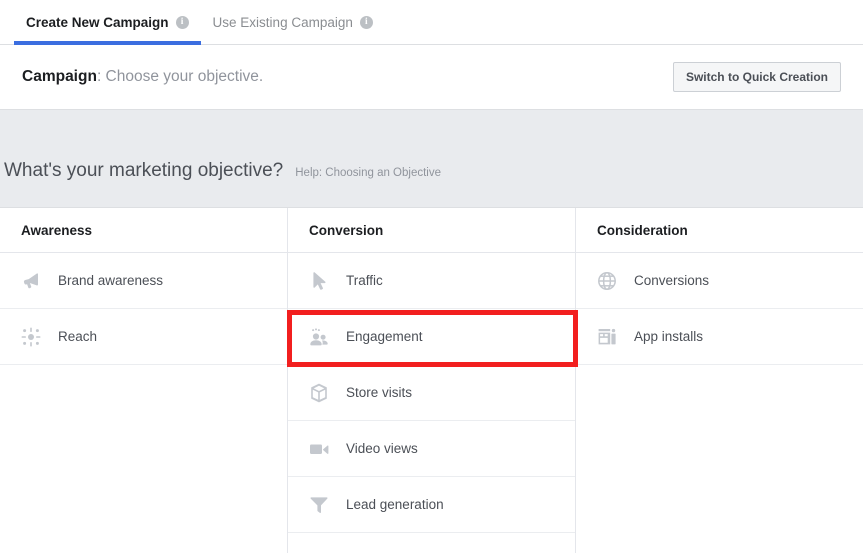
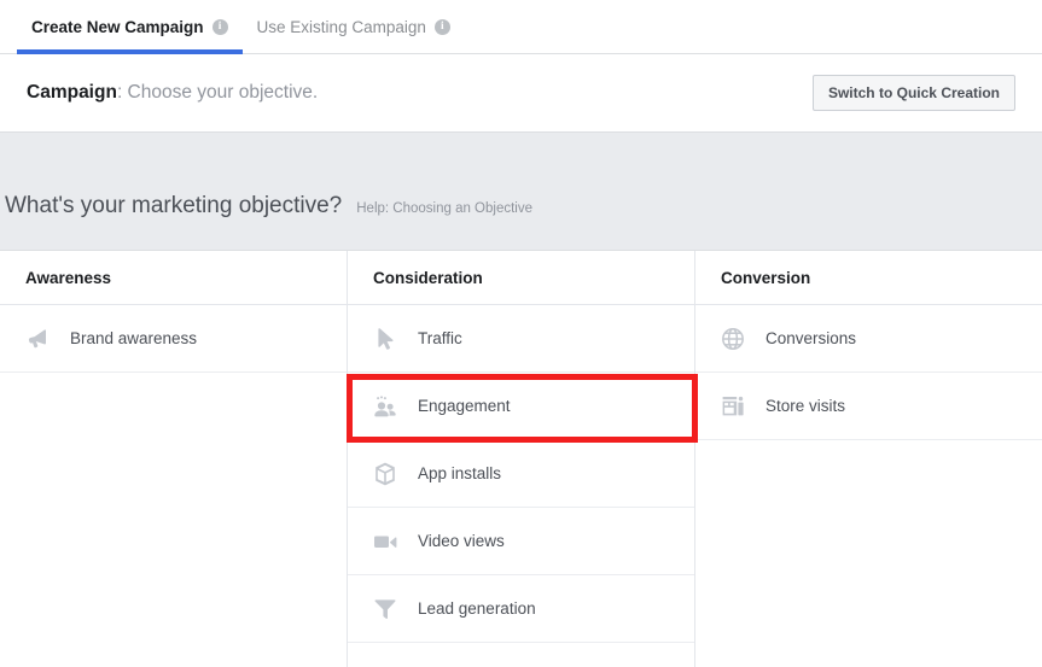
  Create New Campaign
  i
  Use Existing Campaign
  i
  Campaign: Choose your objective.
  Switch to Quick Creation
  What's your marketing objective?
  Help: Choosing an Objective
  Awareness
  Brand awareness
- Reach
- Conversion
+ Consideration
  Traffic
  Engagement
- Store visits
+ App installs
  Video views
  Lead generation
- Consideration
+ Conversion
  Conversions
- App installs
+ Store visits
